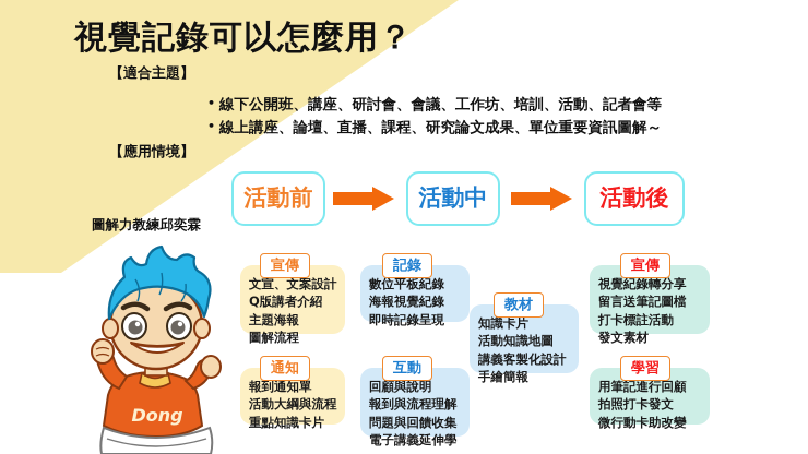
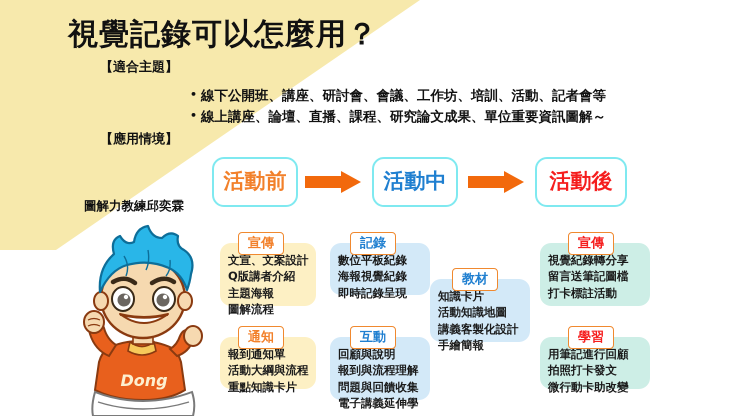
  視覺記錄可以怎麼用？
  【適合主題】
  線下公開班、講座、研討會、會議、工作坊、培訓、活動、記者會等
  線上講座、論壇、直播、課程、研究論文成果、單位重要資訊圖解～
  【應用情境】
  圖解力教練邱奕霖
  Dong
  活動前
  活動中
  活動後
  宣傳
  通知
  記錄
  互動
  教材
  宣傳
  學習
  文宣、文案設計
  Q版講者介紹
  主題海報
  圖解流程
  報到通知單
  活動大綱與流程
  重點知識卡片
  數位平板紀錄
  海報視覺紀錄
  即時記錄呈現
  回顧與說明
  報到與流程理解
  問題與回饋收集
  電子講義延伸學
  知識卡片
  活動知識地圖
  講義客製化設計
  手繪簡報
  視覺紀錄轉分享
  留言送筆記圖檔
  打卡標註活動
- 發文素材
  用筆記進行回顧
  拍照打卡發文
  微行動卡助改變
